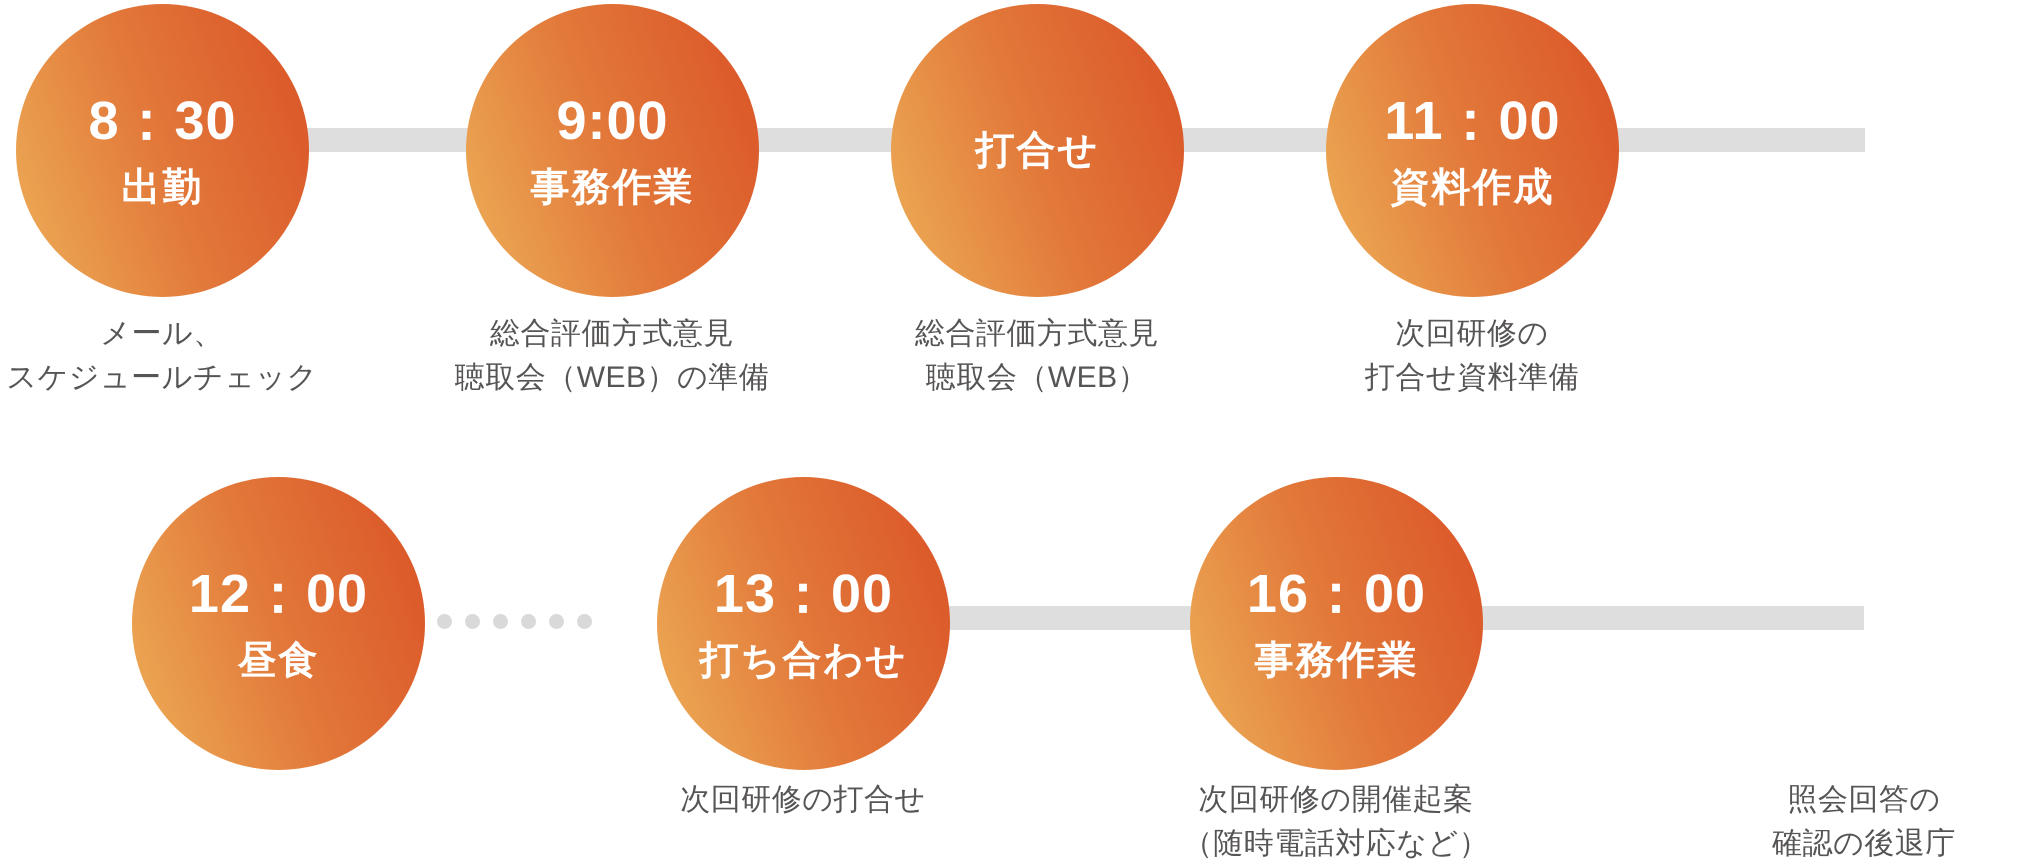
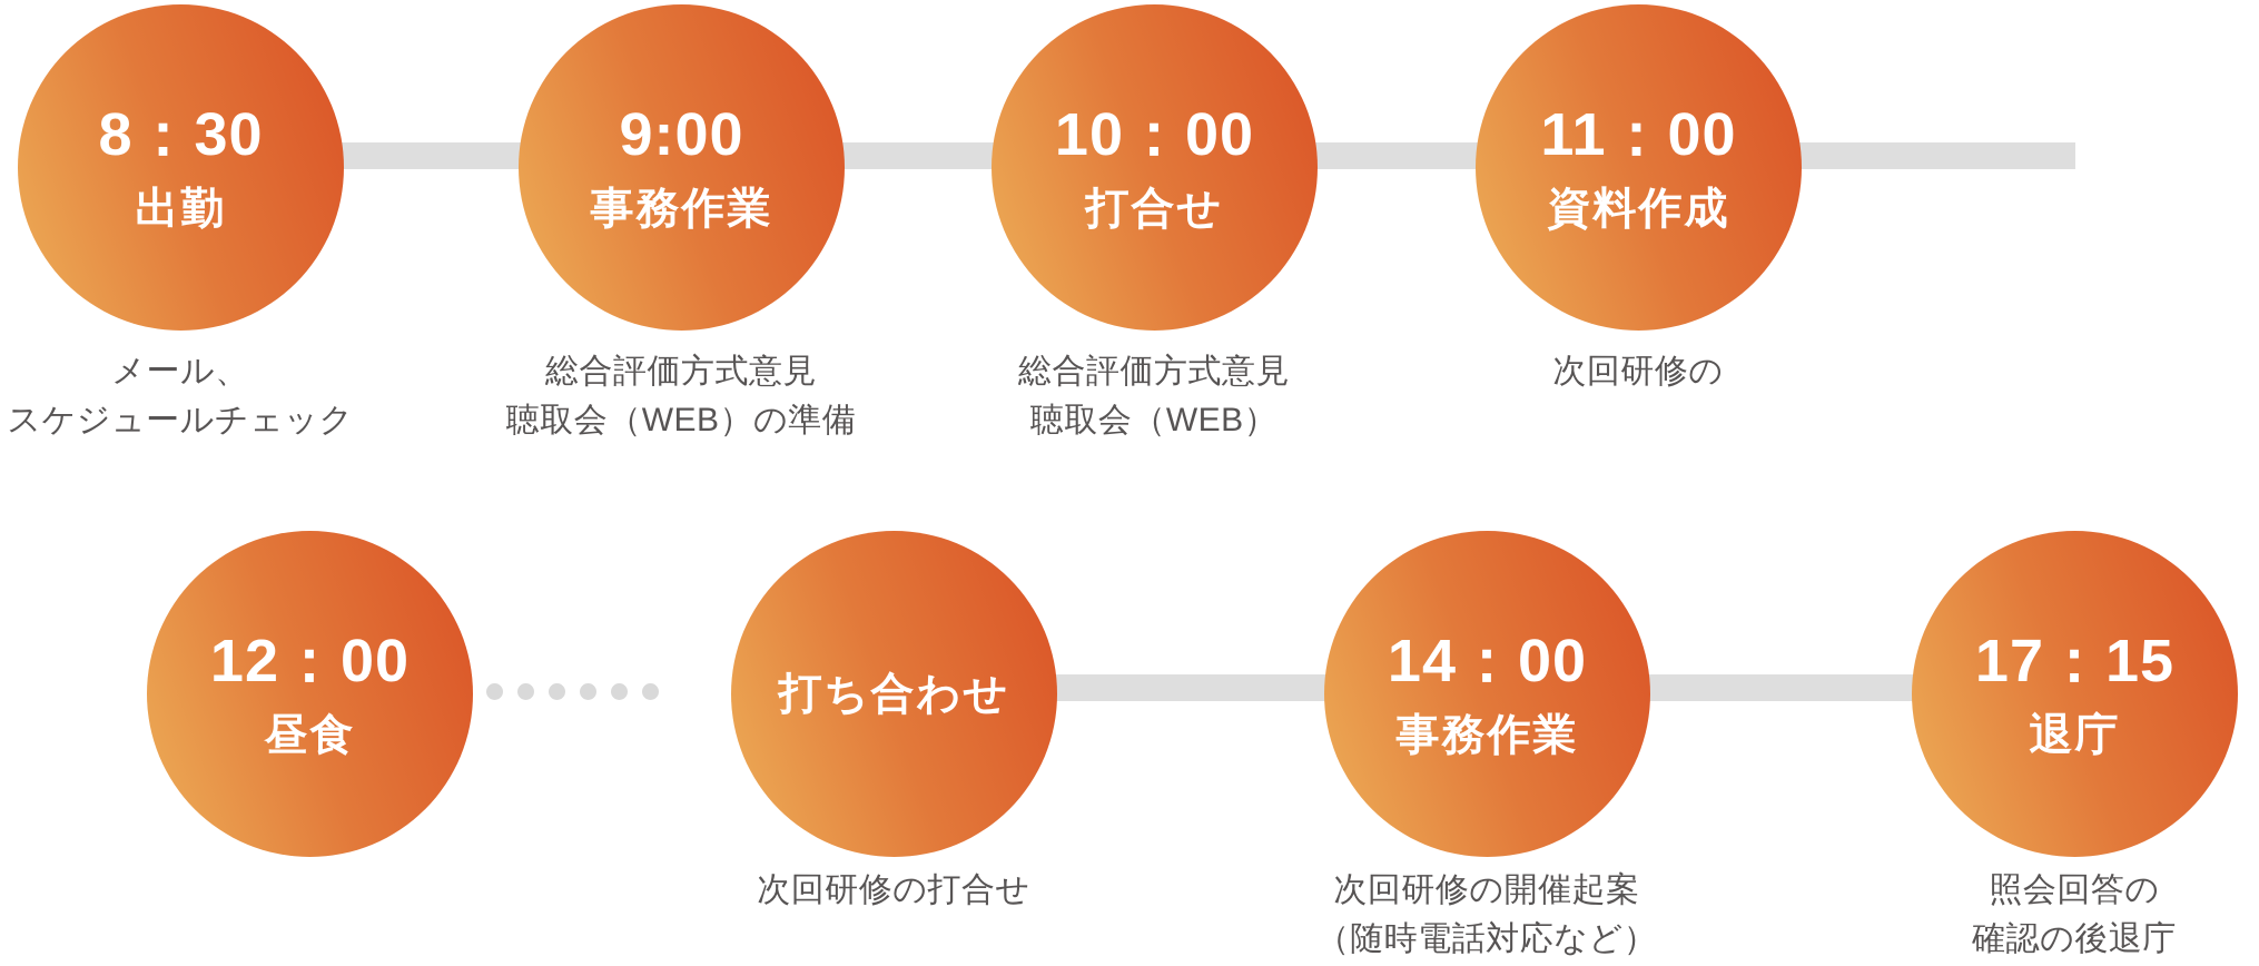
  8：30
  出勤
  9:00
  事務作業
+ 10：00
  打合せ
  11：00
  資料作成
  12：00
  昼食
- 13：00
  打ち合わせ
- 16：00
+ 14：00
  事務作業
+ 17：15
+ 退庁
  メール、
  スケジュールチェック
  総合評価方式意見
  聴取会（WEB）の準備
  総合評価方式意見
  聴取会（WEB）
  次回研修の
- 打合せ資料準備
  次回研修の打合せ
  次回研修の開催起案
  （随時電話対応など）
  照会回答の
  確認の後退庁
